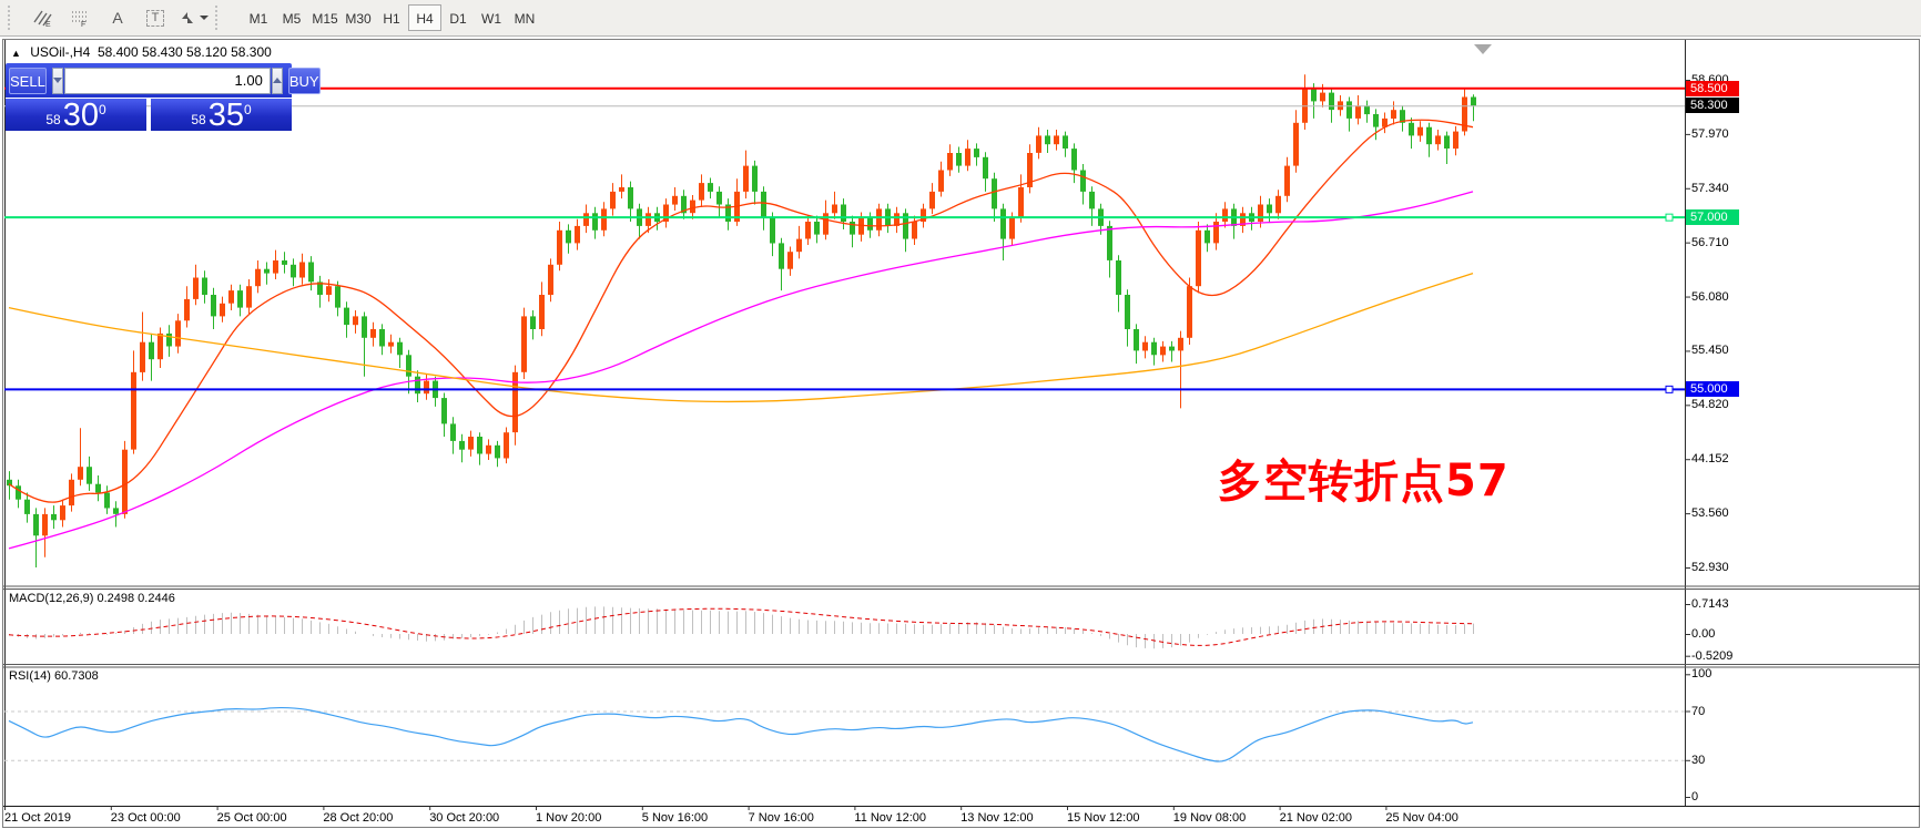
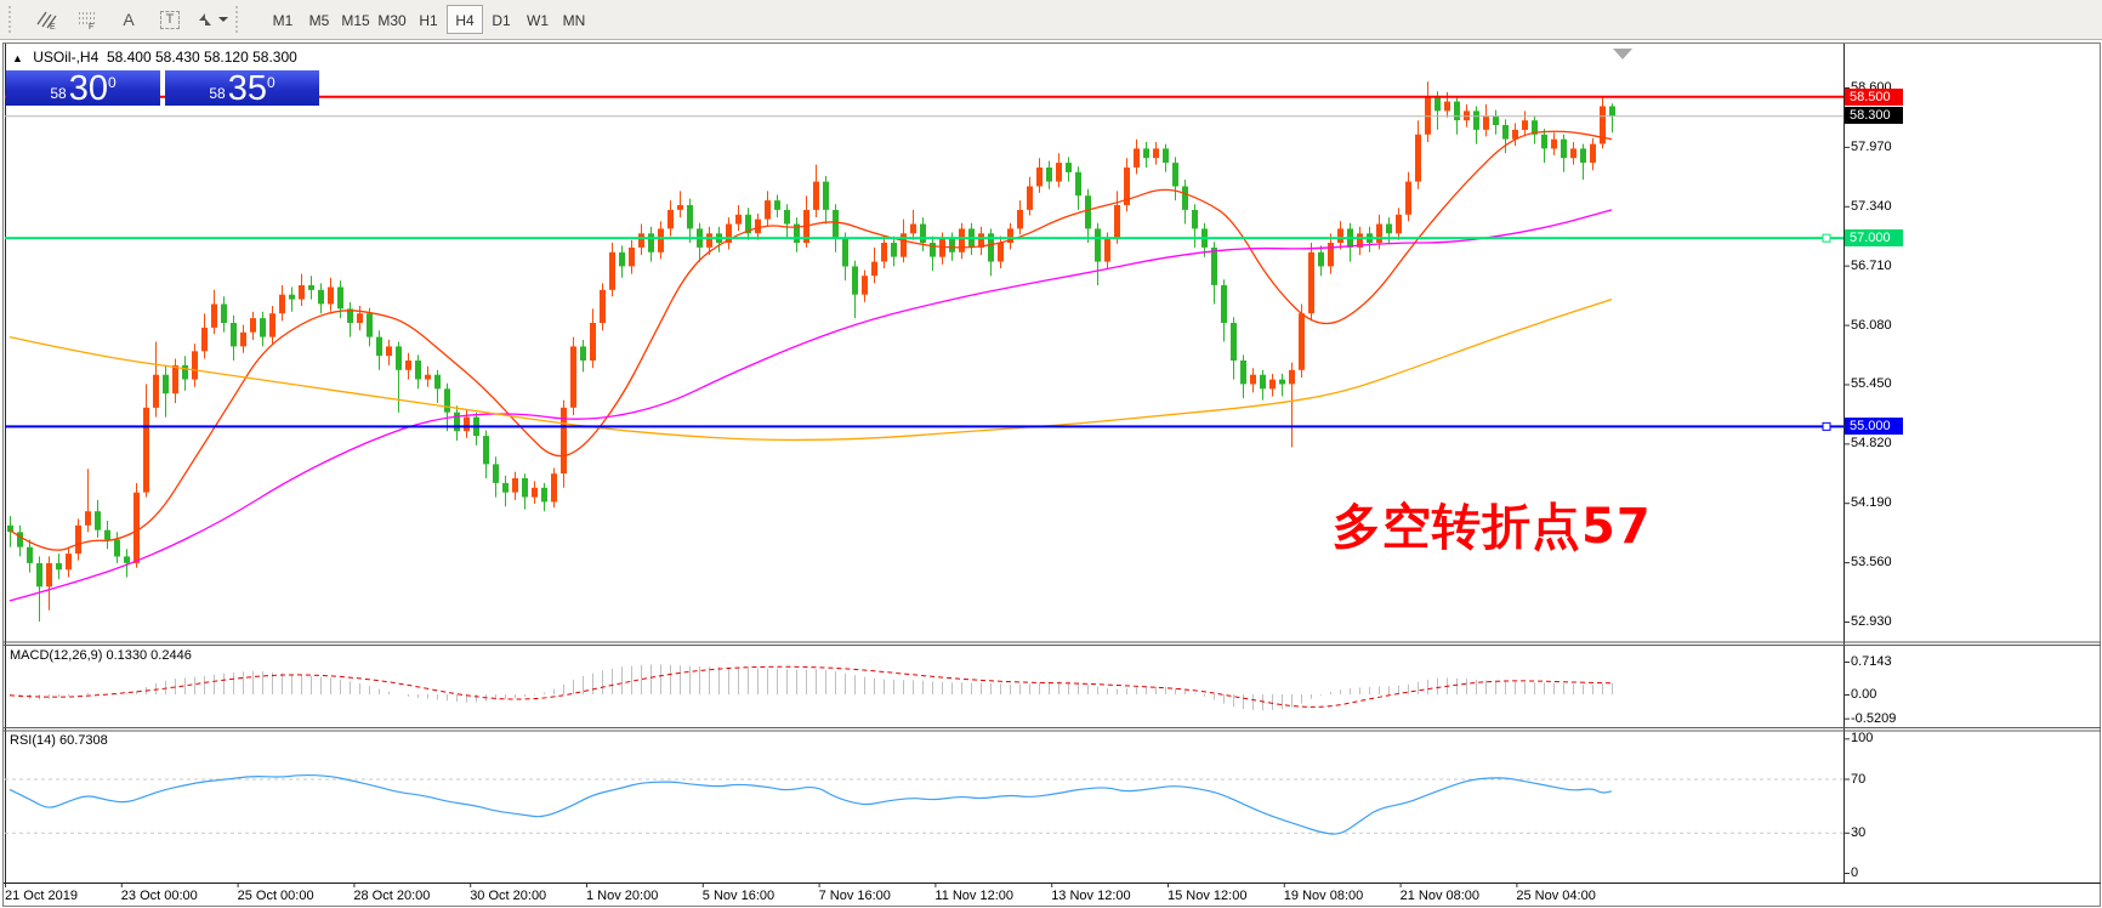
  A
  T
  M1
  M5
  M15
  M30
  H1
  H4
  D1
  W1
  MN
  ▲ USOil-,H4 58.400 58.430 58.120 58.300
- SELL
- 1.00
- BUY
  58
  30
  0
  58
  35
  0
- MACD(12,26,9) 0.2498 0.2446
+ MACD(12,26,9) 0.1330 0.2446
  RSI(14) 60.7308
  多空转折点57
  57.970
  57.340
  56.710
  56.080
  55.450
  54.820
- 44.152
+ 54.190
  53.560
  52.930
  0.7143
  0.00
  -0.5209
  100
  70
  30
  0
  58.500
  58.300
  57.000
  55.000
  21 Oct 2019
  23 Oct 00:00
  25 Oct 00:00
  28 Oct 20:00
  30 Oct 20:00
  1 Nov 20:00
  5 Nov 16:00
  7 Nov 16:00
  11 Nov 12:00
  13 Nov 12:00
  15 Nov 12:00
  19 Nov 08:00
- 21 Nov 02:00
+ 21 Nov 08:00
  25 Nov 04:00
